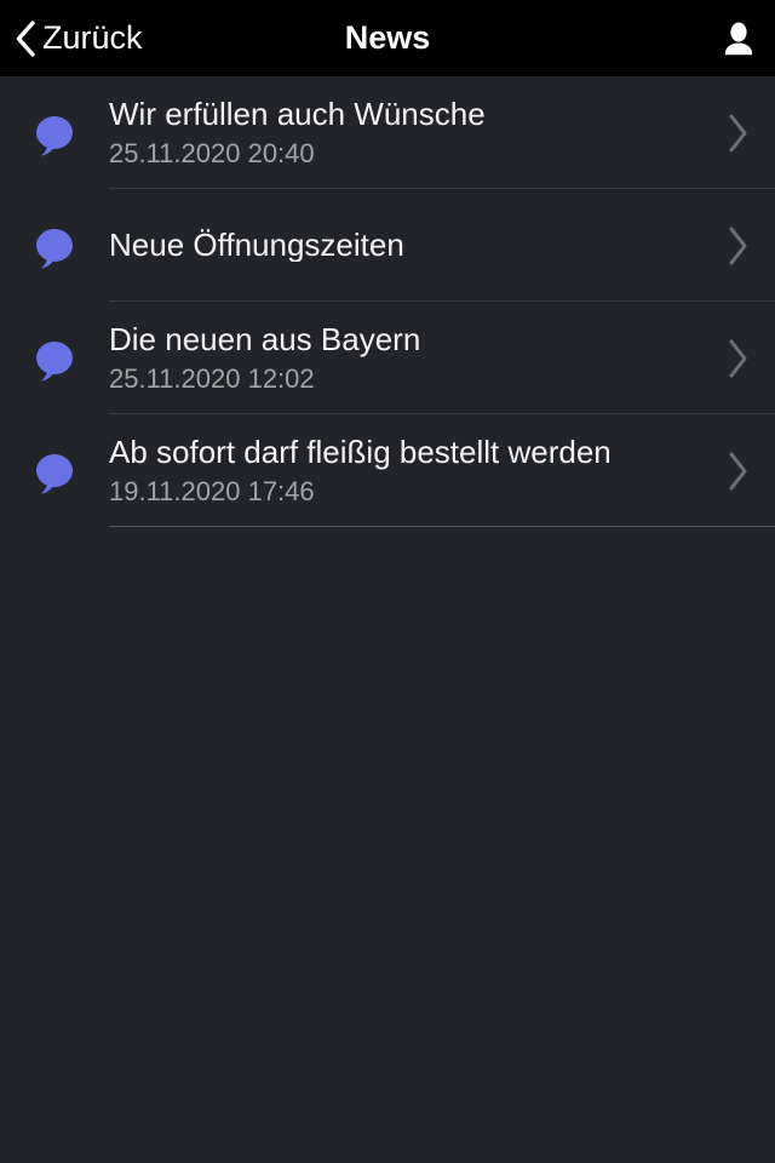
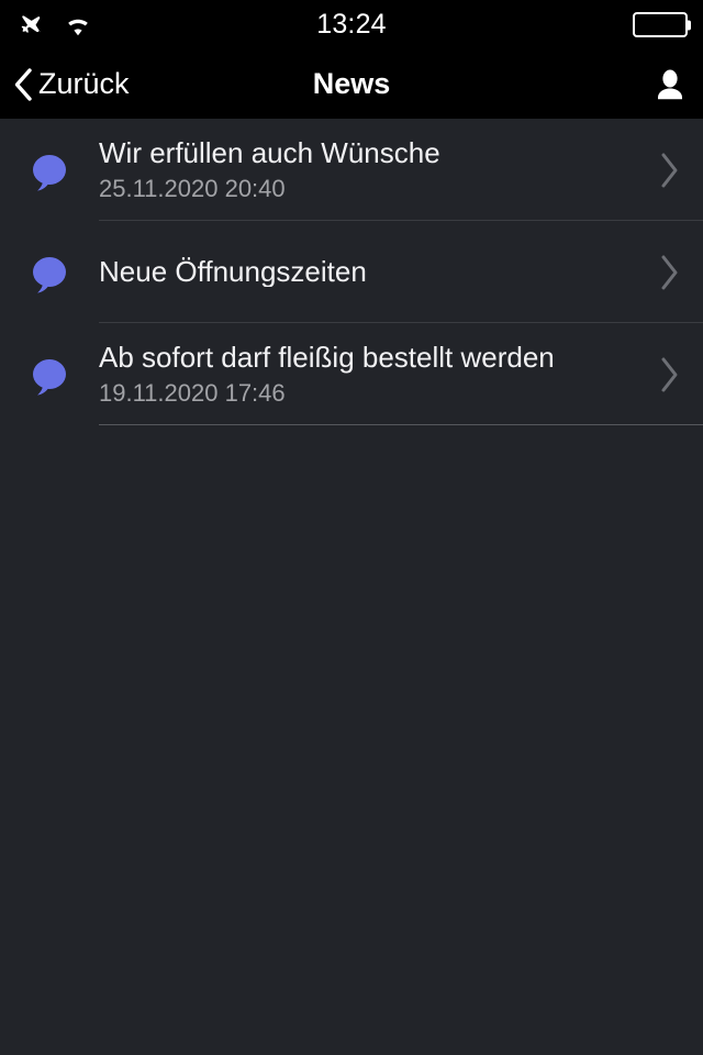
+ 13:24
  Zurück
  News
  Wir erfüllen auch Wünsche
  25.11.2020 20:40
  Neue Öffnungszeiten
- Die neuen aus Bayern
- 25.11.2020 12:02
  Ab sofort darf fleißig bestellt werden
  19.11.2020 17:46
